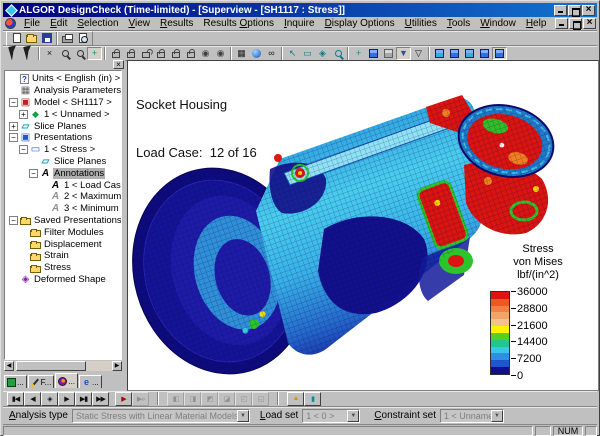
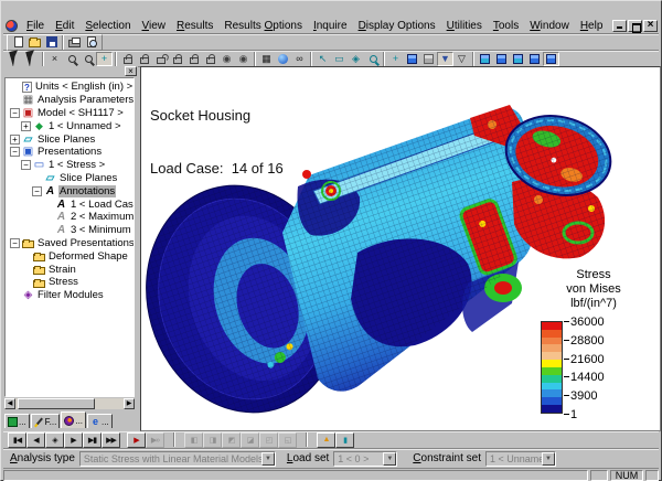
- ALGOR DesignCheck (Time-limited) - [Superview - [SH1117 : Stress]]
  File
  Edit
  Selection
  View
  Results
  Results Options
  Inquire
  Display Options
  Utilities
  Tools
  Window
  Help
  ×
  +
  ◉
  ◉
  ▦
  ∞
  ↖
  ▭
  ◈
  +
  ▼
  ▽
  ×
  ?
  Units < English (in) >
  ▦
  Analysis Parameters
  −
  ▣
  Model < SH1117 >
  +
  ◆
  1 < Unnamed >
  +
  ▱
  Slice Planes
  −
  ▣
  Presentations
  −
  ▭
  1 < Stress >
  ▱
  Slice Planes
  −
  A
  Annotations
  A
  1 < Load Cas
  A
  2 < Maximum
  A
  3 < Minimum
  −
  Saved Presentations
- Filter Modules
+ Deformed Shape
- Displacement
  Strain
  Stress
  ◈
- Deformed Shape
+ Filter Modules
  ...
  F...
  ...
  e
  ...
  Socket Housing
- Load Case: 12 of 16
+ Load Case: 14 of 16
  Stress
  von Mises
- lbf/(in^2)
+ lbf/(in^7)
  36000
  28800
  21600
  14400
- 7200
+ 3900
- 0
+ 1
  Analysis type
  Static Stress with Linear Material Model
  Load set
  1 < 0 >
  Constraint set
  1 < Unnam
  NUM
